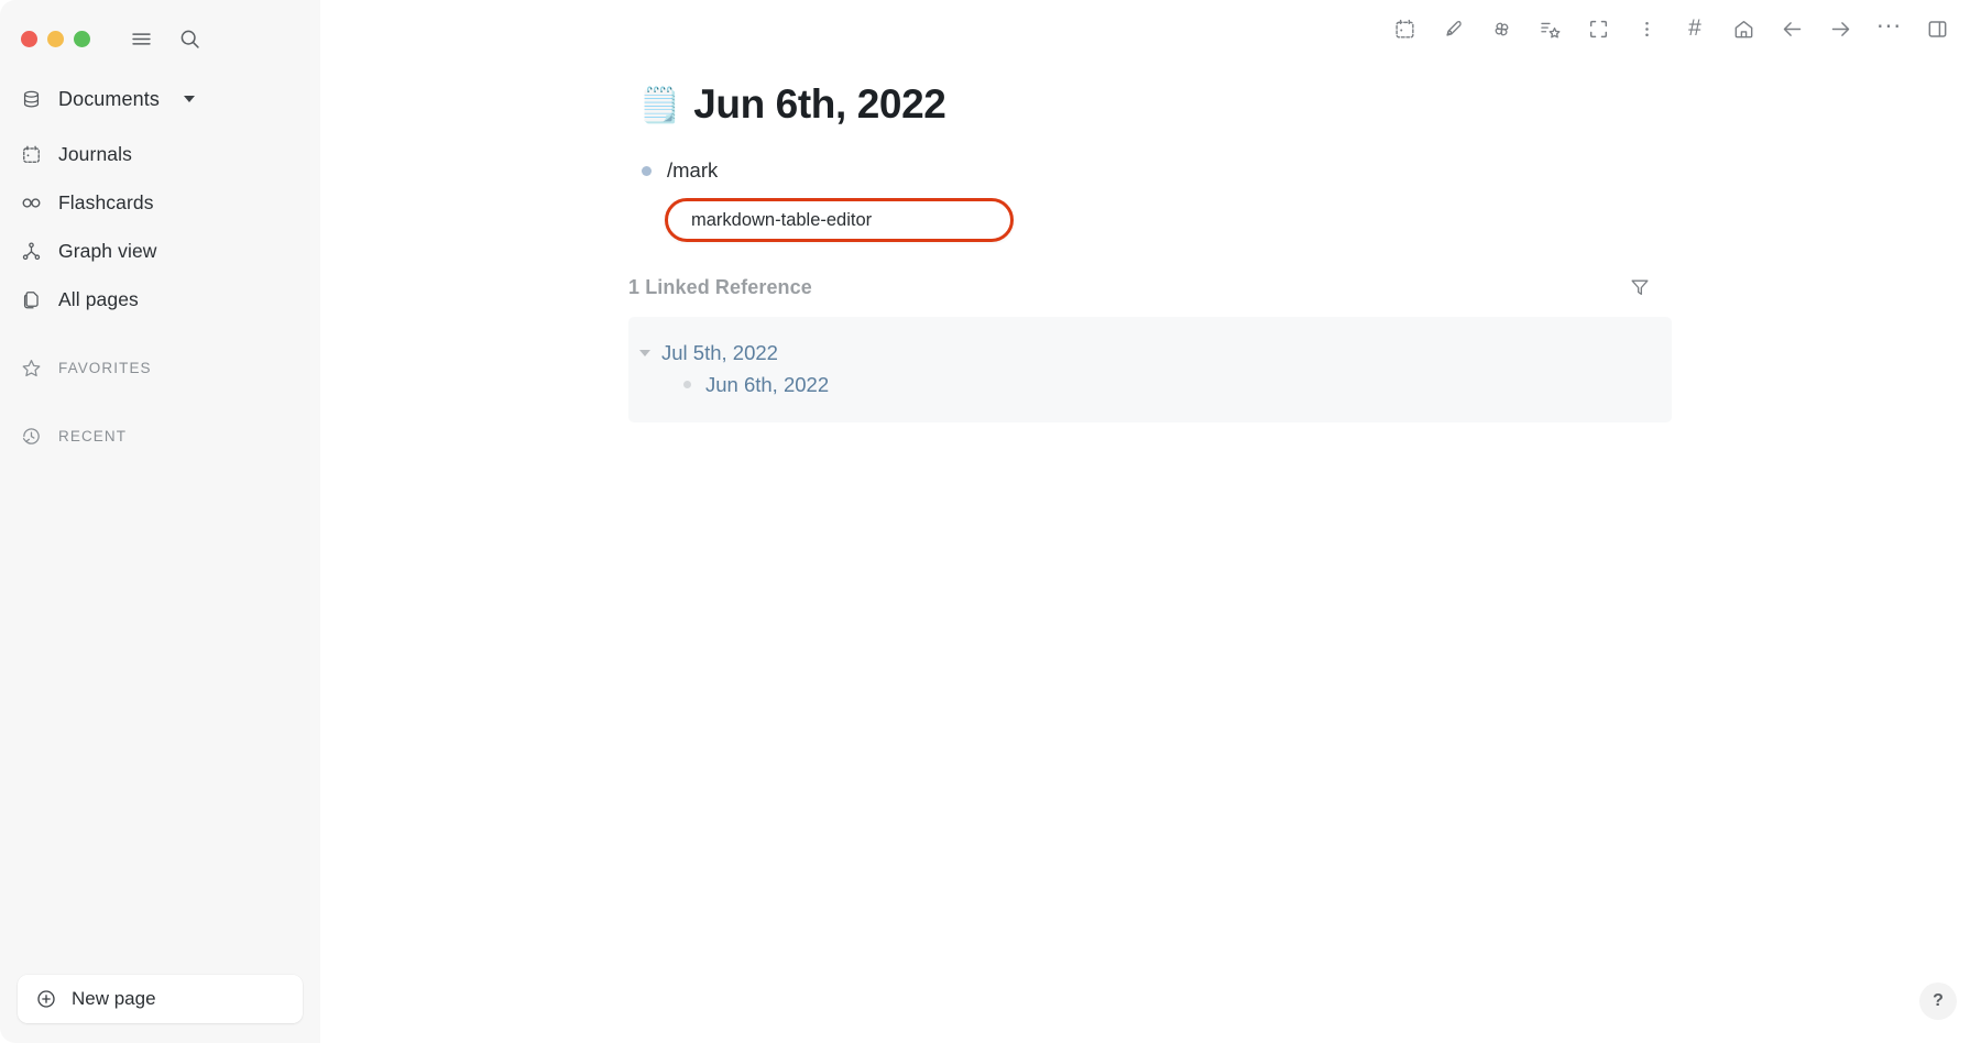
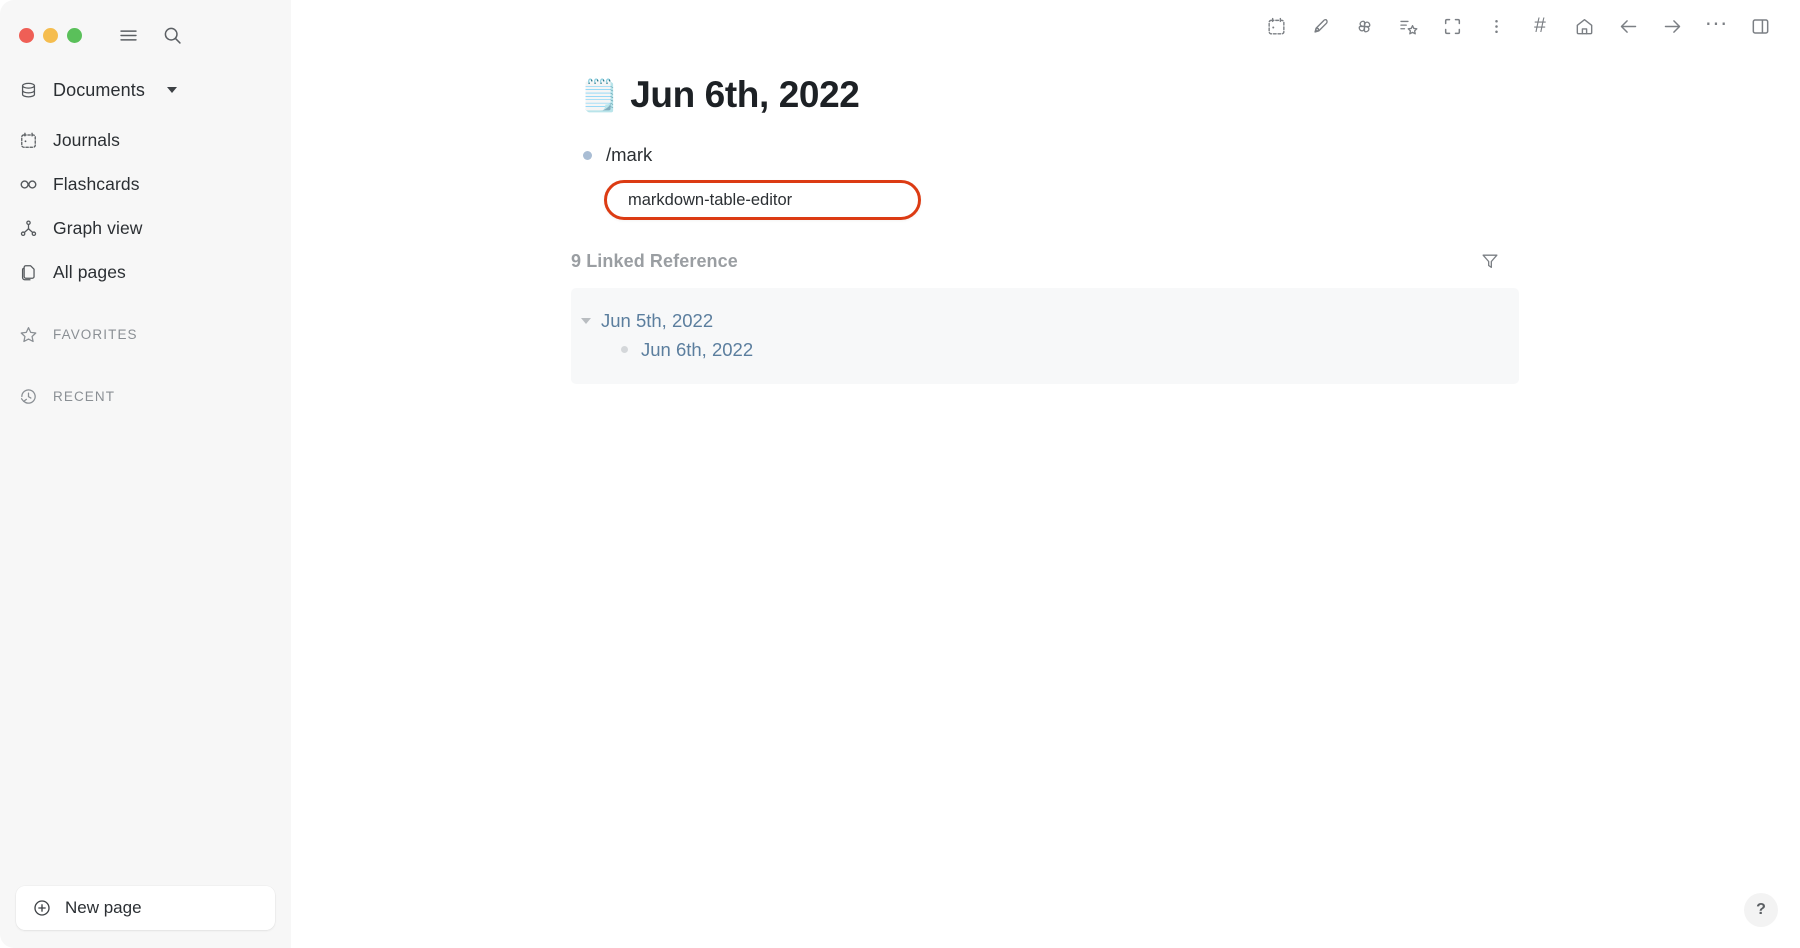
  Documents
  Journals
  Flashcards
  Graph view
  All pages
  FAVORITES
  RECENT
  New page
  #
  ···
  🗒️
  Jun 6th, 2022
  /mark
  markdown-table-editor
- 1 Linked Reference
+ 9 Linked Reference
- Jul 5th, 2022
+ Jun 5th, 2022
  Jun 6th, 2022
  ?
